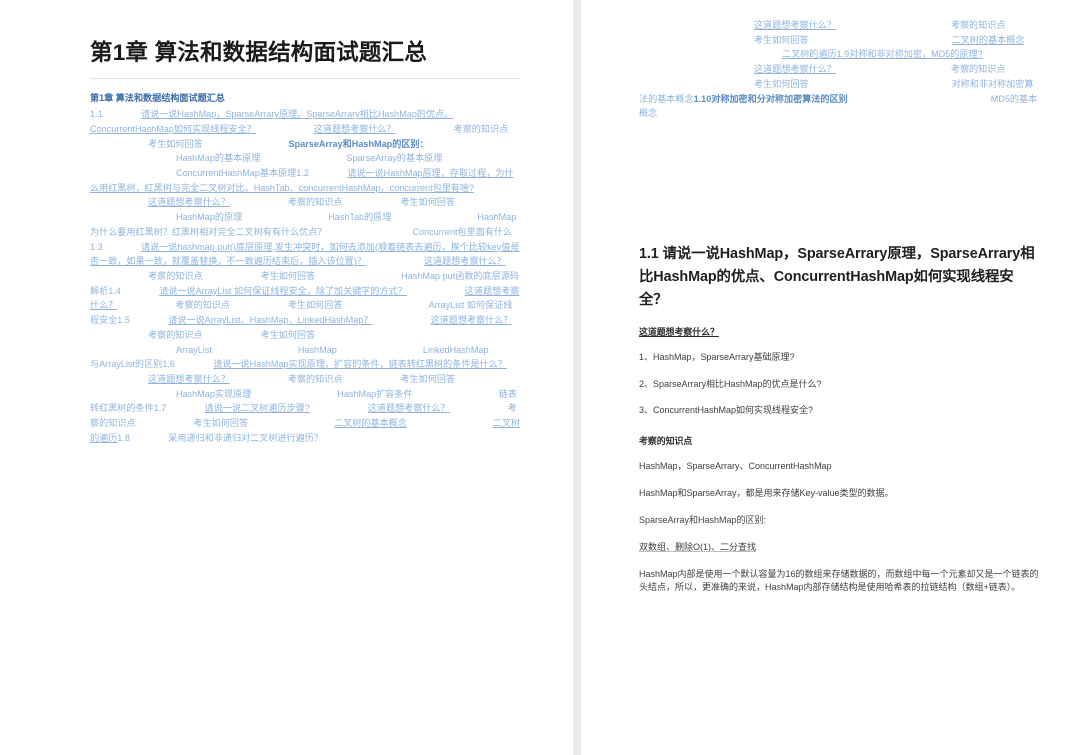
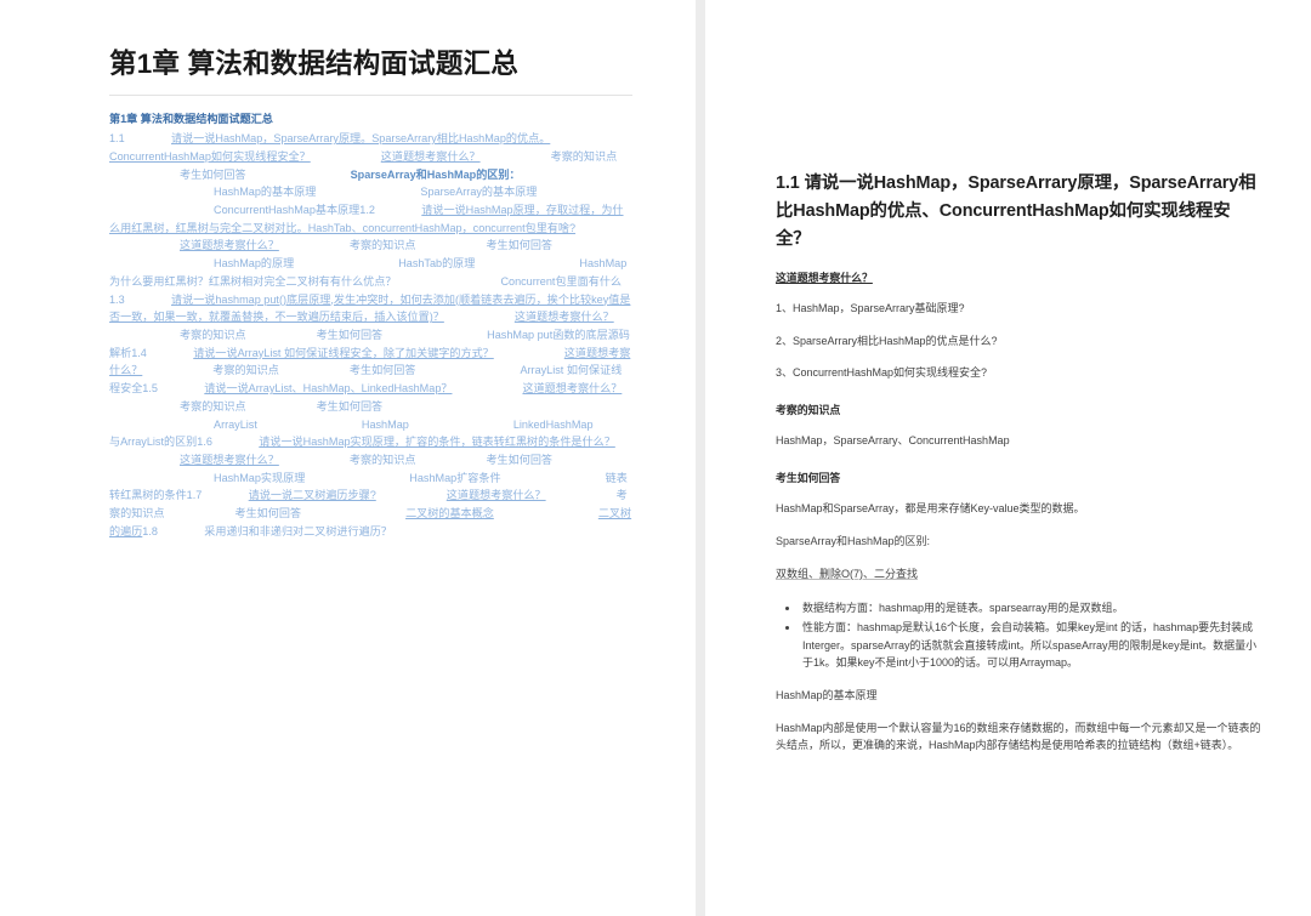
  第1章 算法和数据结构面试题汇总
  第1章 算法和数据结构面试题汇总
  1.1 请说一说HashMap，SparseArrary原理。SparseArrary相比HashMap的优点。ConcurrentHashMap如何实现线程安全？ 这道题想考察什么？ 考察的知识点考生如何回答 SparseArray和HashMap的区别：HashMap的基本原理 SparseArray的基本原理ConcurrentHashMap基本原理1.2 请说一说HashMap原理，存取过程，为什么用红黑树，红黑树与完全二叉树对比。HashTab、concurrentHashMap，concurrent包里有啥?这道题想考察什么？ 考察的知识点 考生如何回答HashMap的原理 HashTab的原理 HashMap为什么要用红黑树？红黑树相对完全二叉树有有什么优点？ Concurrent包里面有什么1.3 请说一说hashmap put()底层原理,发生冲突时，如何去添加(顺着链表去遍历，挨个比较key值是否一致，如果一致，就覆盖替换，不一致遍历结束后，插入该位置)？ 这道题想考察什么？考察的知识点 考生如何回答 HashMap put函数的底层源码解析1.4 请说一说ArrayList 如何保证线程安全，除了加关键字的方式？ 这道题想考察什么？ 考察的知识点 考生如何回答 ArrayList 如何保证线程安全1.5 请说一说ArrayList、HashMap、LinkedHashMap？ 这道题想考察什么？考察的知识点 考生如何回答ArrayList HashMap LinkedHashMap与ArrayList的区别1.6 请说一说HashMap实现原理，扩容的条件，链表转红黑树的条件是什么？这道题想考察什么？ 考察的知识点 考生如何回答HashMap实现原理 HashMap扩容条件 链表转红黑树的条件1.7 请说一说二叉树遍历步骤? 这道题想考察什么？ 考察的知识点 考生如何回答 二叉树的基本概念 二叉树的遍历1.8 采用递归和非递归对二叉树进行遍历？
- 这道题想考察什么？ 考察的知识点考生如何回答 二叉树的基本概念二叉树的遍历1.9对称和非对称加密，MD5的原理?这道题想考察什么？ 考察的知识点考生如何回答 对称和非对称加密算法的基本概念1.10对称加密和分对称加密算法的区别 MD5的基本概念
  1.1 请说一说HashMap，SparseArrary原理，SparseArrary相比HashMap的优点、ConcurrentHashMap如何实现线程安全？
  这道题想考察什么？
  1、HashMap，SparseArrary基础原理?
  2、SparseArrary相比HashMap的优点是什么?
  3、ConcurrentHashMap如何实现线程安全?
  考察的知识点
  HashMap，SparseArrary、ConcurrentHashMap
+ 考生如何回答
  HashMap和SparseArray，都是用来存储Key-value类型的数据。
  SparseArray和HashMap的区别:
- 双数组、删除O(1)、二分查找
+ 双数组、删除O(7)、二分查找
+ 数据结构方面：hashmap用的是链表。sparsearray用的是双数组。
+ 性能方面：hashmap是默认16个长度，会自动装箱。如果key是int 的话，hashmap要先封装成Interger。sparseArray的话就就会直接转成int。所以spaseArray用的限制是key是int。数据量小于1k。如果key不是int小于1000的话。可以用Arraymap。
+ HashMap的基本原理
  HashMap内部是使用一个默认容量为16的数组来存储数据的，而数组中每一个元素却又是一个链表的头结点，所以，更准确的来说，HashMap内部存储结构是使用哈希表的拉链结构（数组+链表）。
